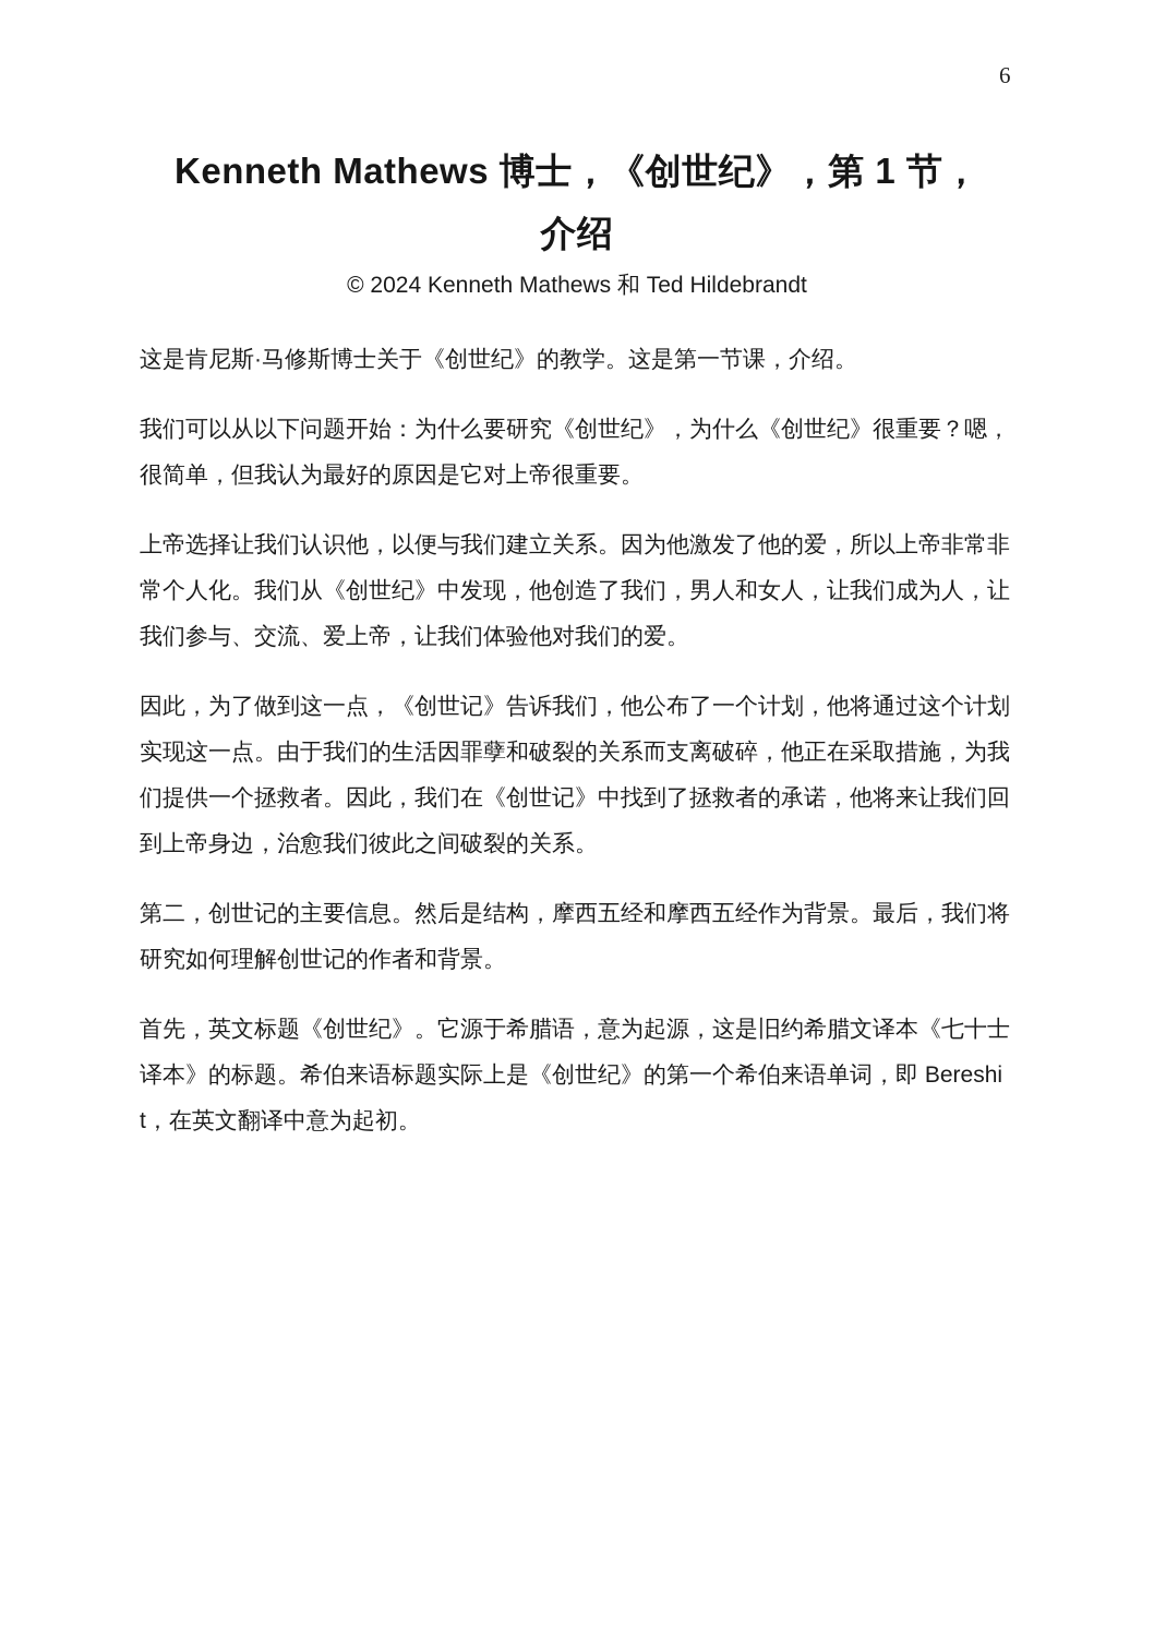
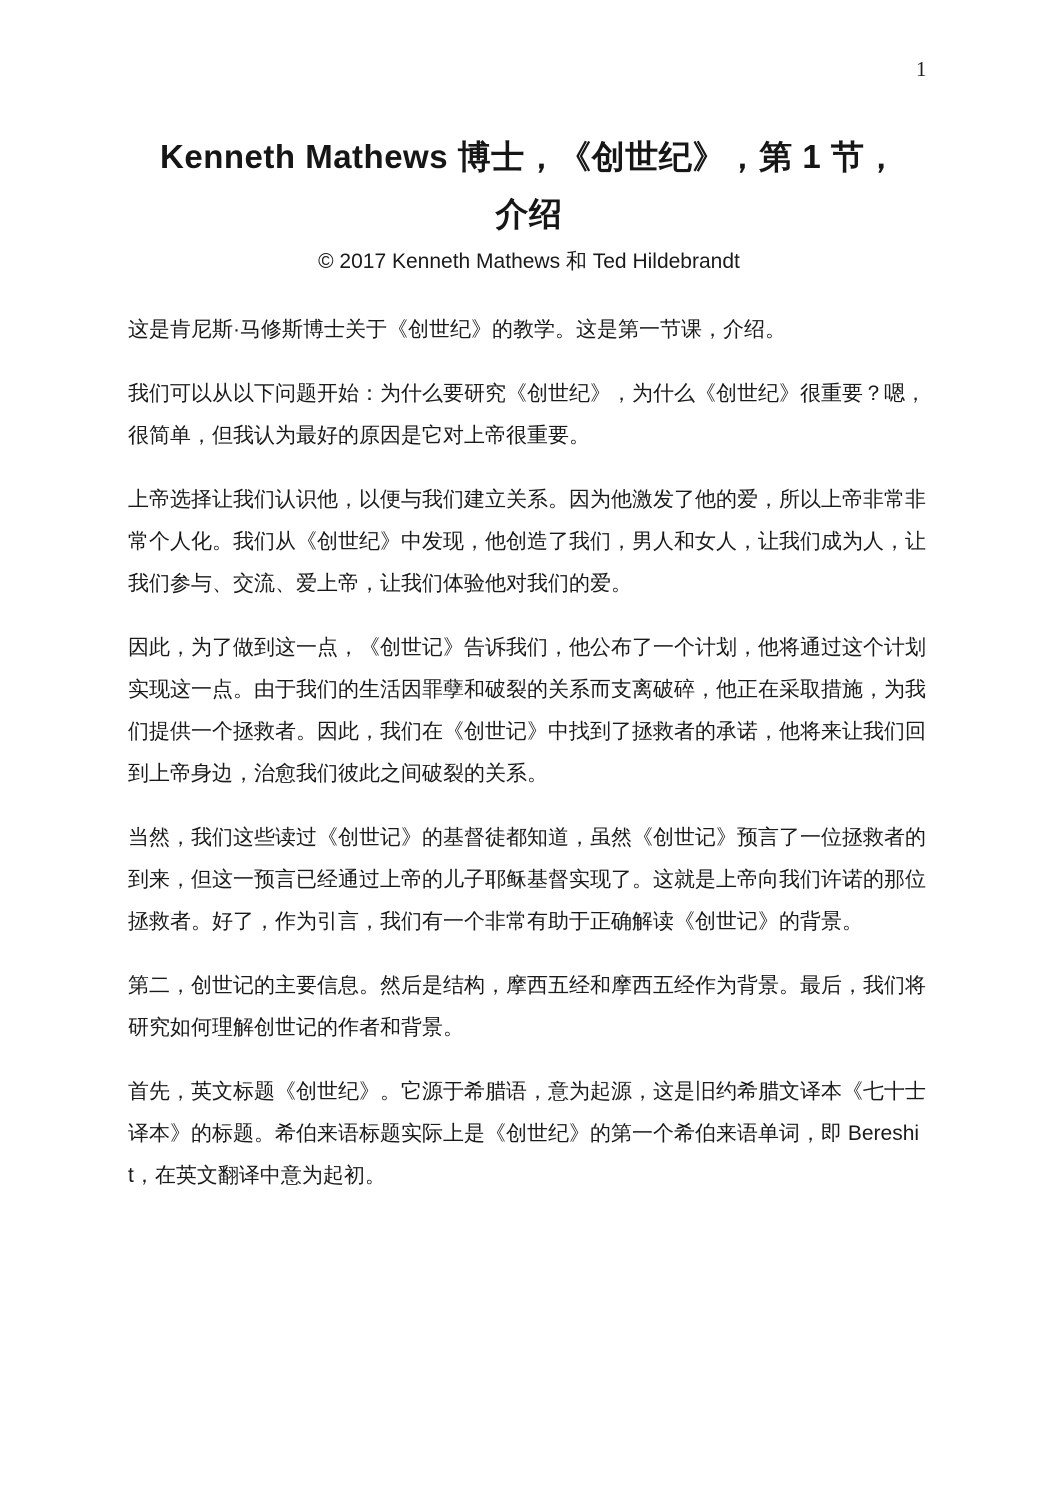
- 6
+ 1
  Kenneth Mathews 博士，《创世纪》，第 1 节，
  介绍
- © 2024 Kenneth Mathews 和 Ted Hildebrandt
+ © 2017 Kenneth Mathews 和 Ted Hildebrandt
  这是肯尼斯·马修斯博士关于《创世纪》的教学。这是第一节课，介绍。
  我们可以从以下问题开始：为什么要研究《创世纪》，为什么《创世纪》很重要？嗯，很简单，但我认为最好的原因是它对上帝很重要。
  上帝选择让我们认识他，以便与我们建立关系。因为他激发了他的爱，所以上帝非常非常个人化。我们从《创世纪》中发现，他创造了我们，男人和女人，让我们成为人，让我们参与、交流、爱上帝，让我们体验他对我们的爱。
  因此，为了做到这一点，《创世记》告诉我们，他公布了一个计划，他将通过这个计划实现这一点。由于我们的生活因罪孽和破裂的关系而支离破碎，他正在采取措施，为我们提供一个拯救者。因此，我们在《创世记》中找到了拯救者的承诺，他将来让我们回到上帝身边，治愈我们彼此之间破裂的关系。
+ 当然，我们这些读过《创世记》的基督徒都知道，虽然《创世记》预言了一位拯救者的到来，但这一预言已经通过上帝的儿子耶稣基督实现了。这就是上帝向我们许诺的那位拯救者。好了，作为引言，我们有一个非常有助于正确解读《创世记》的背景。
  第二，创世记的主要信息。然后是结构，摩西五经和摩西五经作为背景。最后，我们将研究如何理解创世记的作者和背景。
  首先，英文标题《创世纪》。它源于希腊语，意为起源，这是旧约希腊文译本《七十士译本》的标题。希伯来语标题实际上是《创世纪》的第一个希伯来语单词，即 Bereshit，在英文翻译中意为起初。
